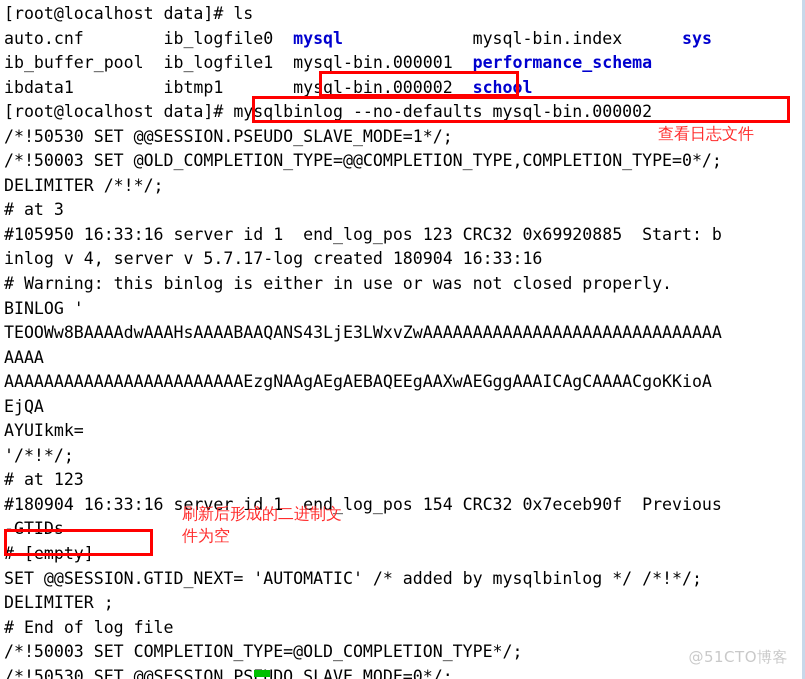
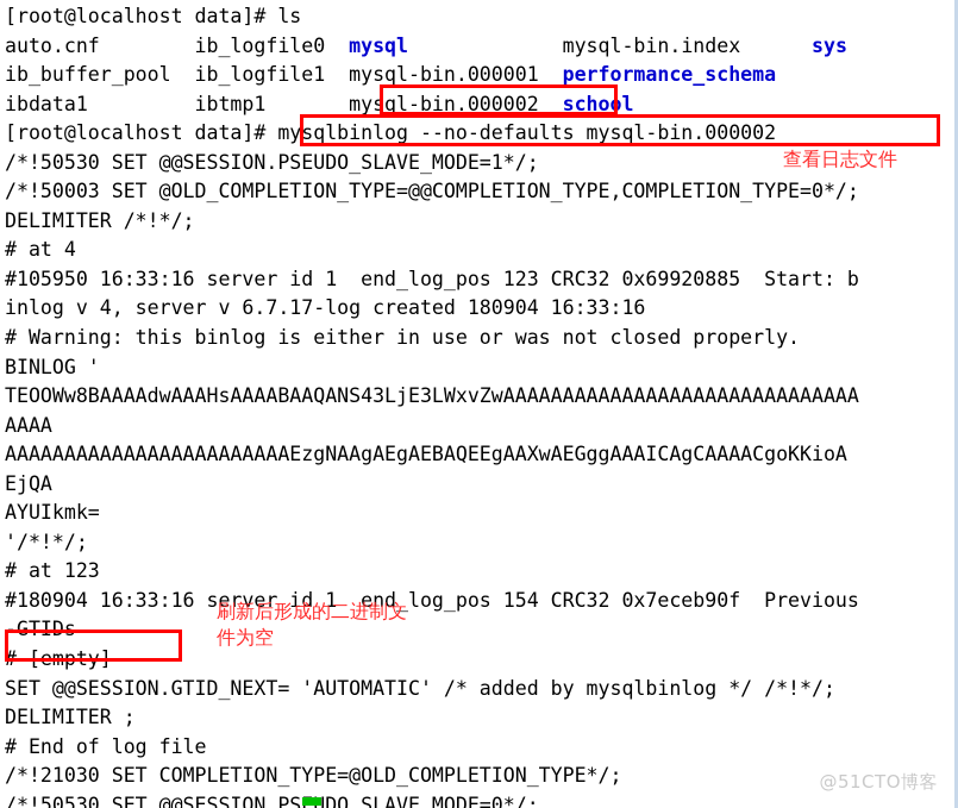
  [root@localhost data]# ls
  auto.cnf ib_logfile0 mysql mysql-bin.index sys
  ib_buffer_pool ib_logfile1 mysql-bin.000001 performance_schema
  ibdata1 ibtmp1 mysql-bin.000002 school
  [root@localhost data]# mysqlbinlog --no-defaults mysql-bin.000002
  /*!50530 SET @@SESSION.PSEUDO_SLAVE_MODE=1*/;
  /*!50003 SET @OLD_COMPLETION_TYPE=@@COMPLETION_TYPE,COMPLETION_TYPE=0*/;
  DELIMITER /*!*/;
- # at 3
+ # at 4
  #105950 16:33:16 server id 1 end_log_pos 123 CRC32 0x69920885 Start: b
- inlog v 4, server v 5.7.17-log created 180904 16:33:16
+ inlog v 4, server v 6.7.17-log created 180904 16:33:16
  # Warning: this binlog is either in use or was not closed properly.
  BINLOG '
  TEOOWw8BAAAAdwAAAHsAAAABAAQANS43LjE3LWxvZwAAAAAAAAAAAAAAAAAAAAAAAAAAAAAA
  AAAA
  AAAAAAAAAAAAAAAAAAAAAAAAEzgNAAgAEgAEBAQEEgAAXwAEGggAAAICAgCAAAACgoKKioA
  EjQA
  AYUIkmk=
  '/*!*/;
  # at 123
  #180904 16:33:16 server id 1 end_log_pos 154 CRC32 0x7eceb90f Previous
  -GTIDs
  # [empty]
  SET @@SESSION.GTID_NEXT= 'AUTOMATIC' /* added by mysqlbinlog */ /*!*/;
  DELIMITER ;
  # End of log file
- /*!50003 SET COMPLETION_TYPE=@OLD_COMPLETION_TYPE*/;
+ /*!21030 SET COMPLETION_TYPE=@OLD_COMPLETION_TYPE*/;
  /*!50530 SET @@SESSION.PSDO_SLAVE_MODE=0*/;
  查看日志文件
  刷新后形成的二进制文
  件为空
  @51CTO博客
